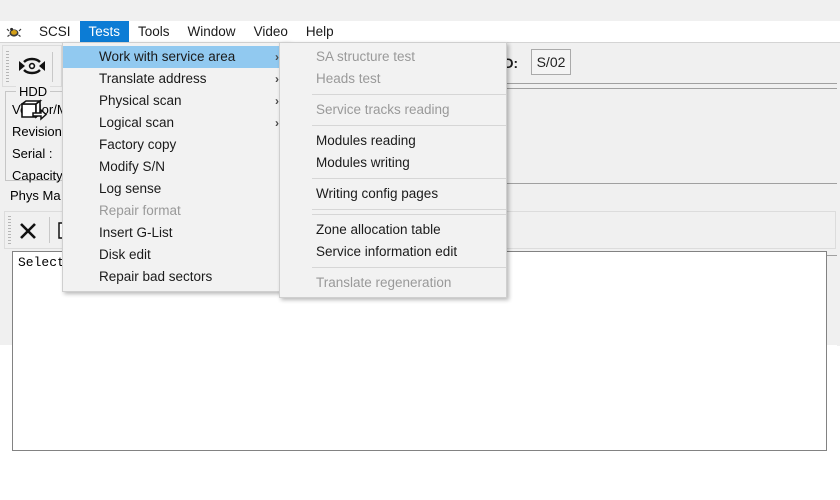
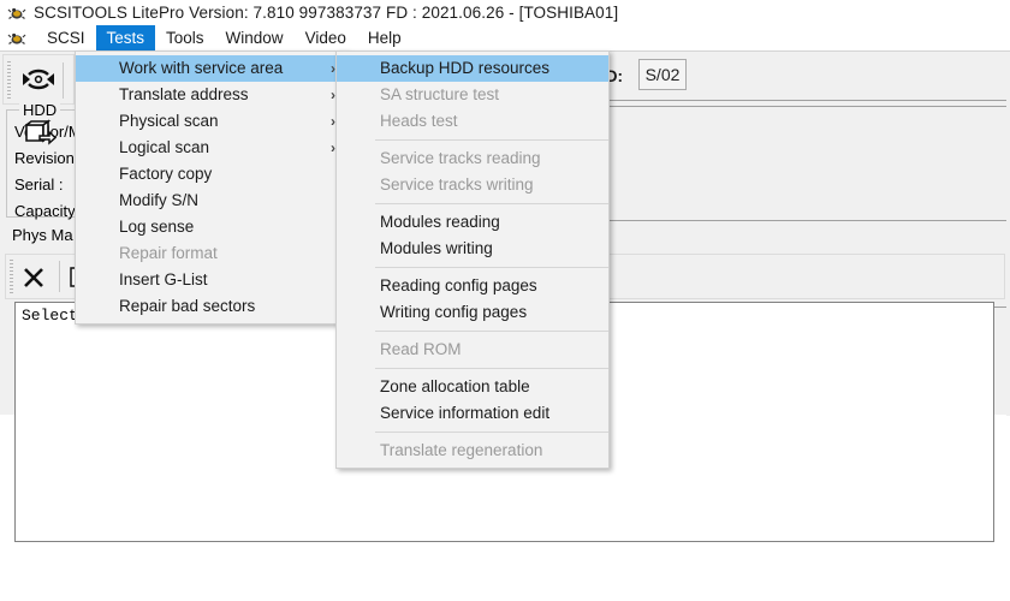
+ SCSITOOLS LitePro Version: 7.810 997383737 FD : 2021.06.26 - [TOSHIBA01]
  SCSI
  Tests
  Tools
  Window
  Video
  Help
  HDD
  Revision
  Serial :
  Capacity
  Phys Ma
  S/02
  Work with service area
  ›
  Translate address
  ›
  Physical scan
  ›
  Logical scan
  ›
  Factory copy
  Modify S/N
  Log sense
  Repair format
  Insert G-List
- Disk edit
  Repair bad sectors
+ Backup HDD resources
  SA structure test
  Heads test
  Service tracks reading
+ Service tracks writing
  Modules reading
  Modules writing
+ Reading config pages
  Writing config pages
+ Read ROM
  Zone allocation table
  Service information edit
  Translate regeneration
